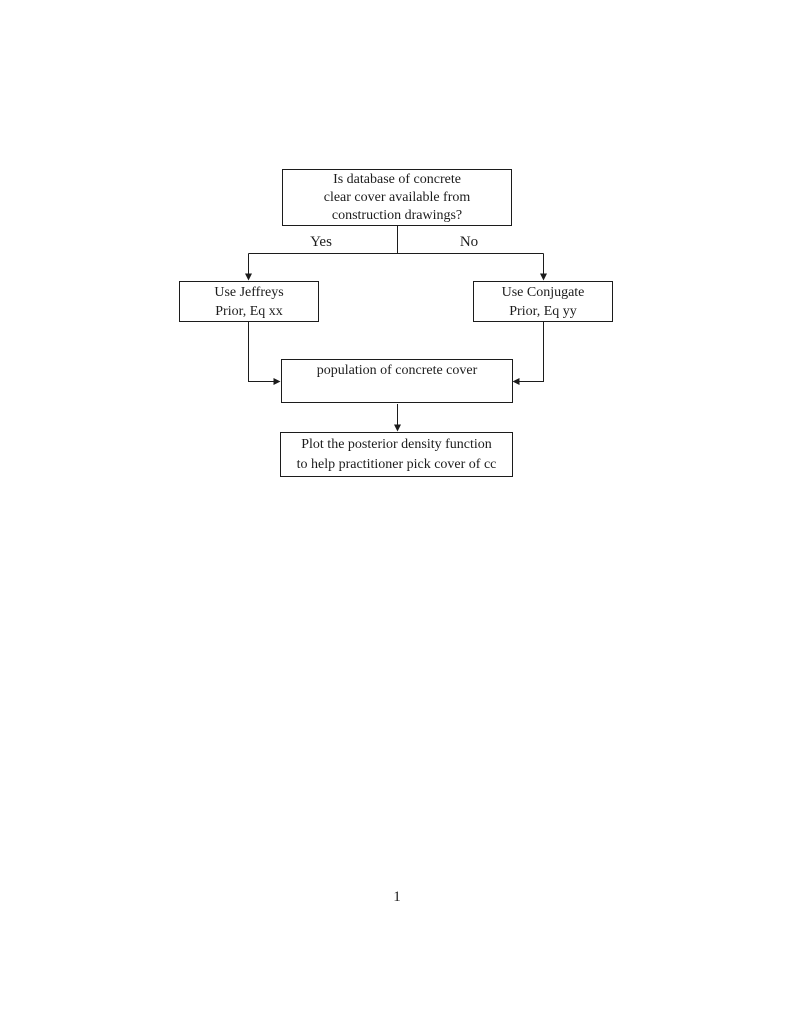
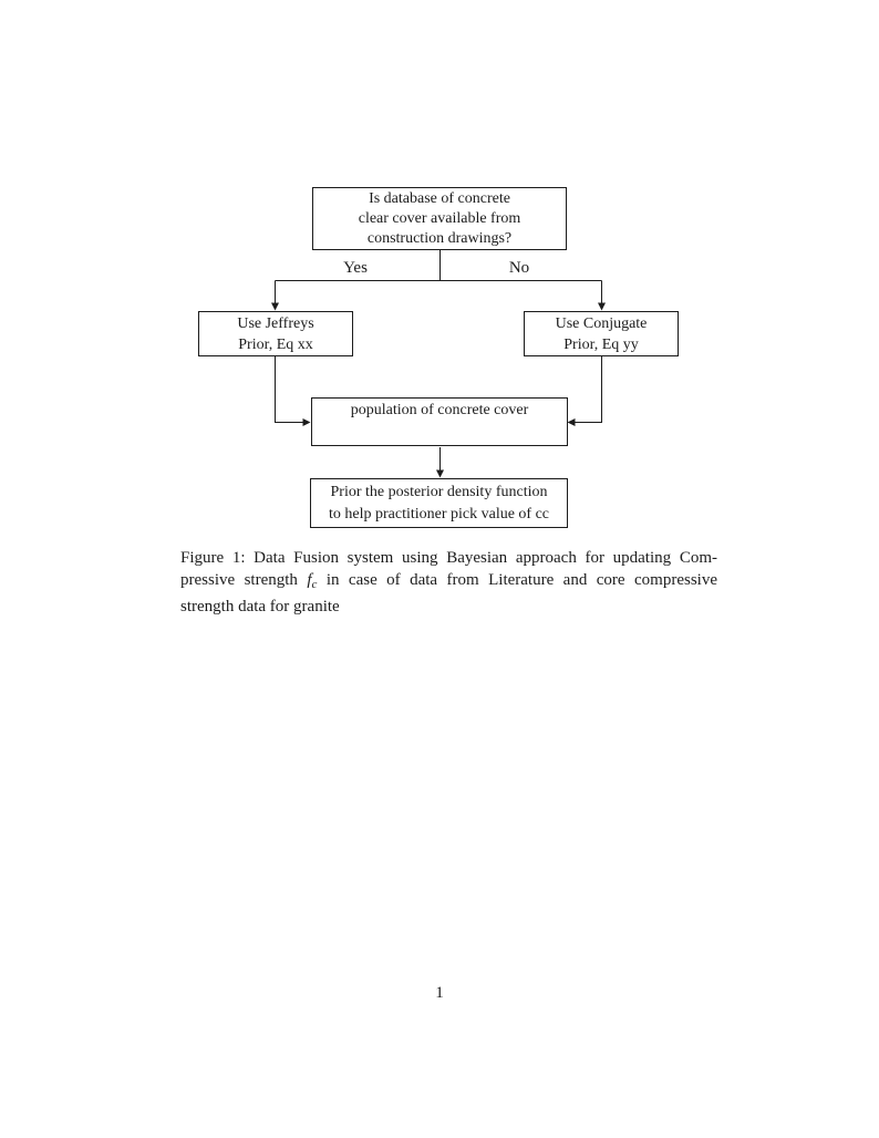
  Is database of concrete
  clear cover available from
  construction drawings?
  Yes
  No
  Use Jeffreys
  Prior, Eq xx
  Use Conjugate
  Prior, Eq yy
  population of concrete cover
- Plot the posterior density function
+ Prior the posterior density function
- to help practitioner pick cover of cc
+ to help practitioner pick value of cc
+ Figure 1: Data Fusion system using Bayesian approach for updating Com-
+ pressive strength fc in case of data from Literature and core compressive
+ strength data for granite
  1
